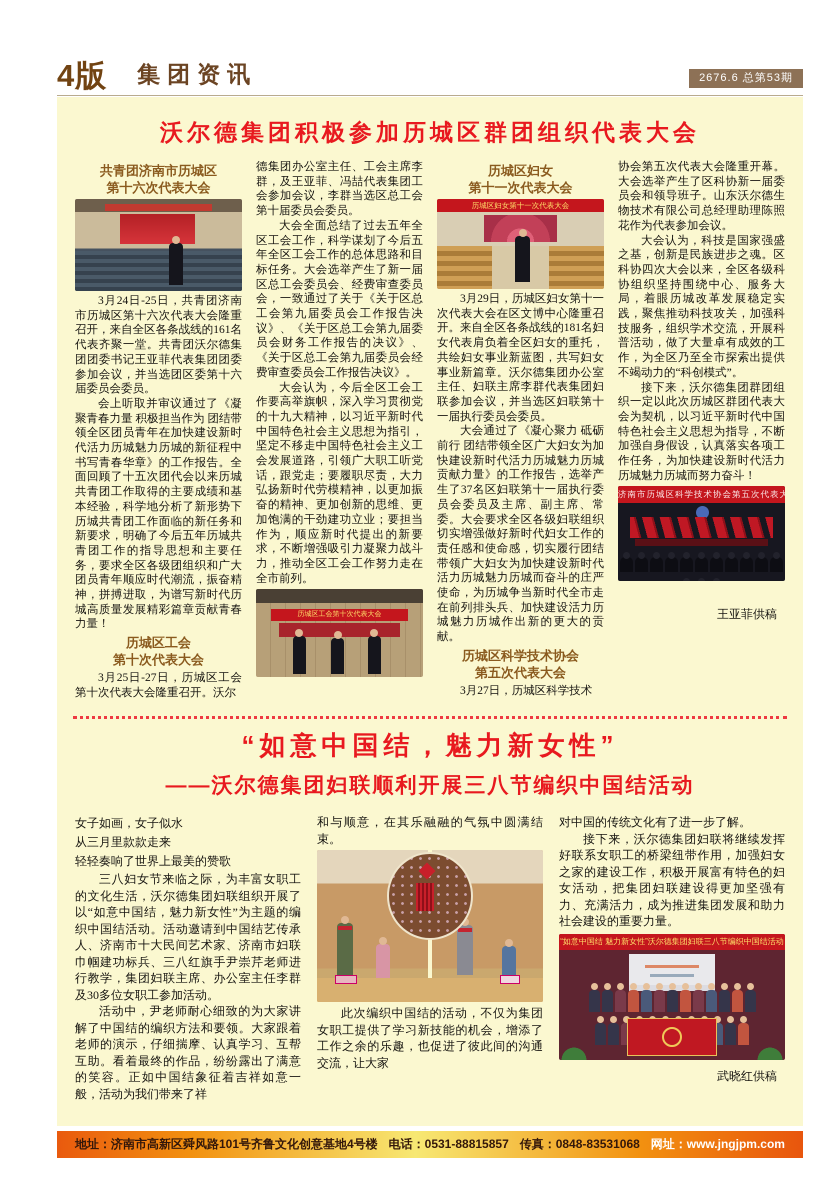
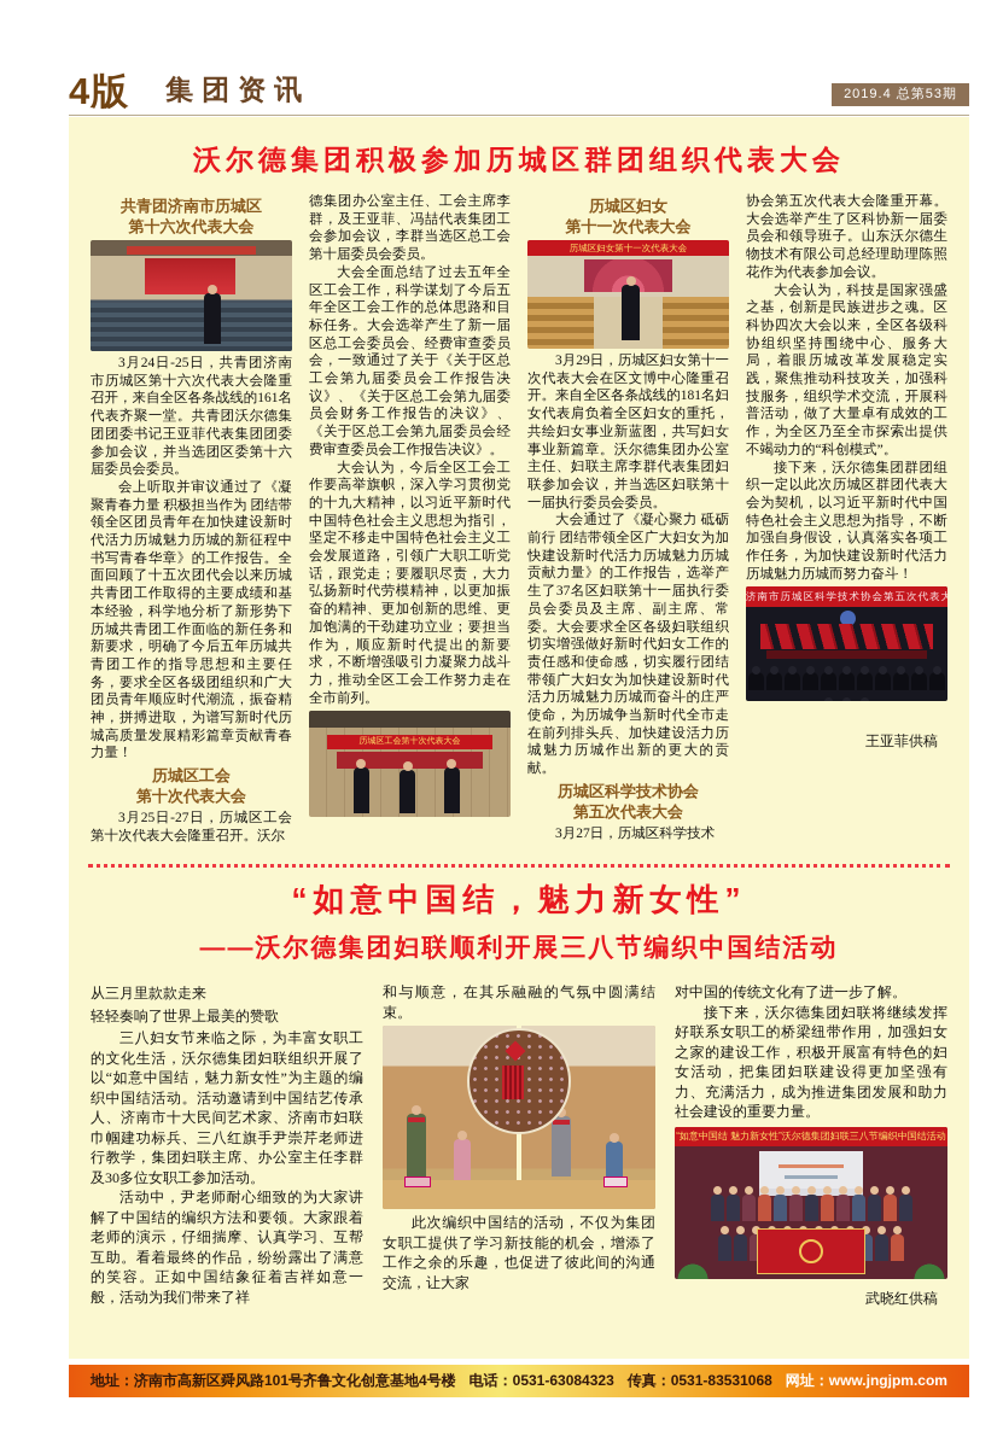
  4版 集团资讯
- 2676.6 总第53期
+ 2019.4 总第53期
  沃尔德集团积极参加历城区群团组织代表大会
  共青团济南市历城区
  第十六次代表大会
  3月24日-25日，共青团济南市历城区第十六次代表大会隆重召开，来自全区各条战线的161名代表齐聚一堂。共青团沃尔德集团团委书记王亚菲代表集团团委参加会议，并当选团区委第十六届委员会委员。
  会上听取并审议通过了《凝聚青春力量 积极担当作为 团结带领全区团员青年在加快建设新时代活力历城魅力历城的新征程中书写青春华章》的工作报告。全面回顾了十五次团代会以来历城共青团工作取得的主要成绩和基本经验，科学地分析了新形势下历城共青团工作面临的新任务和新要求，明确了今后五年历城共青团工作的指导思想和主要任务，要求全区各级团组织和广大团员青年顺应时代潮流，振奋精神，拼搏进取，为谱写新时代历城高质量发展精彩篇章贡献青春力量！
  历城区工会
  第十次代表大会
  3月25日-27日，历城区工会第十次代表大会隆重召开。沃尔
  德集团办公室主任、工会主席李群，及王亚菲、冯喆代表集团工会参加会议，李群当选区总工会第十届委员会委员。
  大会全面总结了过去五年全区工会工作，科学谋划了今后五年全区工会工作的总体思路和目标任务。大会选举产生了新一届区总工会委员会、经费审查委员会，一致通过了关于《关于区总工会第九届委员会工作报告决议》、《关于区总工会第九届委员会财务工作报告的决议》、《关于区总工会第九届委员会经费审查委员会工作报告决议》。
  大会认为，今后全区工会工作要高举旗帜，深入学习贯彻党的十九大精神，以习近平新时代中国特色社会主义思想为指引，坚定不移走中国特色社会主义工会发展道路，引领广大职工听党话，跟党走；要履职尽责，大力弘扬新时代劳模精神，以更加振奋的精神、更加创新的思维、更加饱满的干劲建功立业；要担当作为，顺应新时代提出的新要求，不断增强吸引力凝聚力战斗力，推动全区工会工作努力走在全市前列。
  历城区妇女
  第十一次代表大会
  历城区妇女第十一次代表大会
  3月29日，历城区妇女第十一次代表大会在区文博中心隆重召开。来自全区各条战线的181名妇女代表肩负着全区妇女的重托，共绘妇女事业新蓝图，共写妇女事业新篇章。沃尔德集团办公室主任、妇联主席李群代表集团妇联参加会议，并当选区妇联第十一届执行委员会委员。
  大会通过了《凝心聚力 砥砺前行 团结带领全区广大妇女为加快建设新时代活力历城魅力历城贡献力量》的工作报告，选举产生了37名区妇联第十一届执行委员会委员及主席、副主席、常委。大会要求全区各级妇联组织切实增强做好新时代妇女工作的责任感和使命感，切实履行团结带领广大妇女为加快建设新时代活力历城魅力历城而奋斗的庄严使命，为历城争当新时代全市走在前列排头兵、加快建设活力历城魅力历城作出新的更大的贡献。
  历城区科学技术协会
  第五次代表大会
  3月27日，历城区科学技术
  协会第五次代表大会隆重开幕。大会选举产生了区科协新一届委员会和领导班子。山东沃尔德生物技术有限公司总经理助理陈照花作为代表参加会议。
  大会认为，科技是国家强盛之基，创新是民族进步之魂。区科协四次大会以来，全区各级科协组织坚持围绕中心、服务大局，着眼历城改革发展稳定实践，聚焦推动科技攻关，加强科技服务，组织学术交流，开展科普活动，做了大量卓有成效的工作，为全区乃至全市探索出提供不竭动力的“科创模式”。
  接下来，沃尔德集团群团组织一定以此次历城区群团代表大会为契机，以习近平新时代中国特色社会主义思想为指导，不断加强自身假设，认真落实各项工作任务，为加快建设新时代活力历城魅力历城而努力奋斗！
  济南市历城区科学技术协会第五次代表大
  王亚菲供稿
  “如意中国结，魅力新女性”
  ——沃尔德集团妇联顺利开展三八节编织中国结活动
- 女子如画，女子似水
  从三月里款款走来
  轻轻奏响了世界上最美的赞歌
  三八妇女节来临之际，为丰富女职工的文化生活，沃尔德集团妇联组织开展了以“如意中国结，魅力新女性”为主题的编织中国结活动。活动邀请到中国结艺传承人、济南市十大民间艺术家、济南市妇联巾帼建功标兵、三八红旗手尹崇芹老师进行教学，集团妇联主席、办公室主任李群及30多位女职工参加活动。
  活动中，尹老师耐心细致的为大家讲解了中国结的编织方法和要领。大家跟着老师的演示，仔细揣摩、认真学习、互帮互助。看着最终的作品，纷纷露出了满意的笑容。正如中国结象征着吉祥如意一般，活动为我们带来了祥
  和与顺意，在其乐融融的气氛中圆满结束。
  此次编织中国结的活动，不仅为集团女职工提供了学习新技能的机会，增添了工作之余的乐趣，也促进了彼此间的沟通交流，让大家
  对中国的传统文化有了进一步了解。
  接下来，沃尔德集团妇联将继续发挥好联系女职工的桥梁纽带作用，加强妇女之家的建设工作，积极开展富有特色的妇女活动，把集团妇联建设得更加坚强有力、充满活力，成为推进集团发展和助力社会建设的重要力量。
  “如意中国结 魅力新女性”沃尔德集团妇联三八节编织中国结活动
  武晓红供稿
  地址：济南市高新区舜风路101号齐鲁文化创意基地4号楼
- 电话：0531-88815857
+ 电话：0531-63084323
- 传真：0848-83531068
+ 传真：0531-83531068
  网址：www.jngjpm.com
